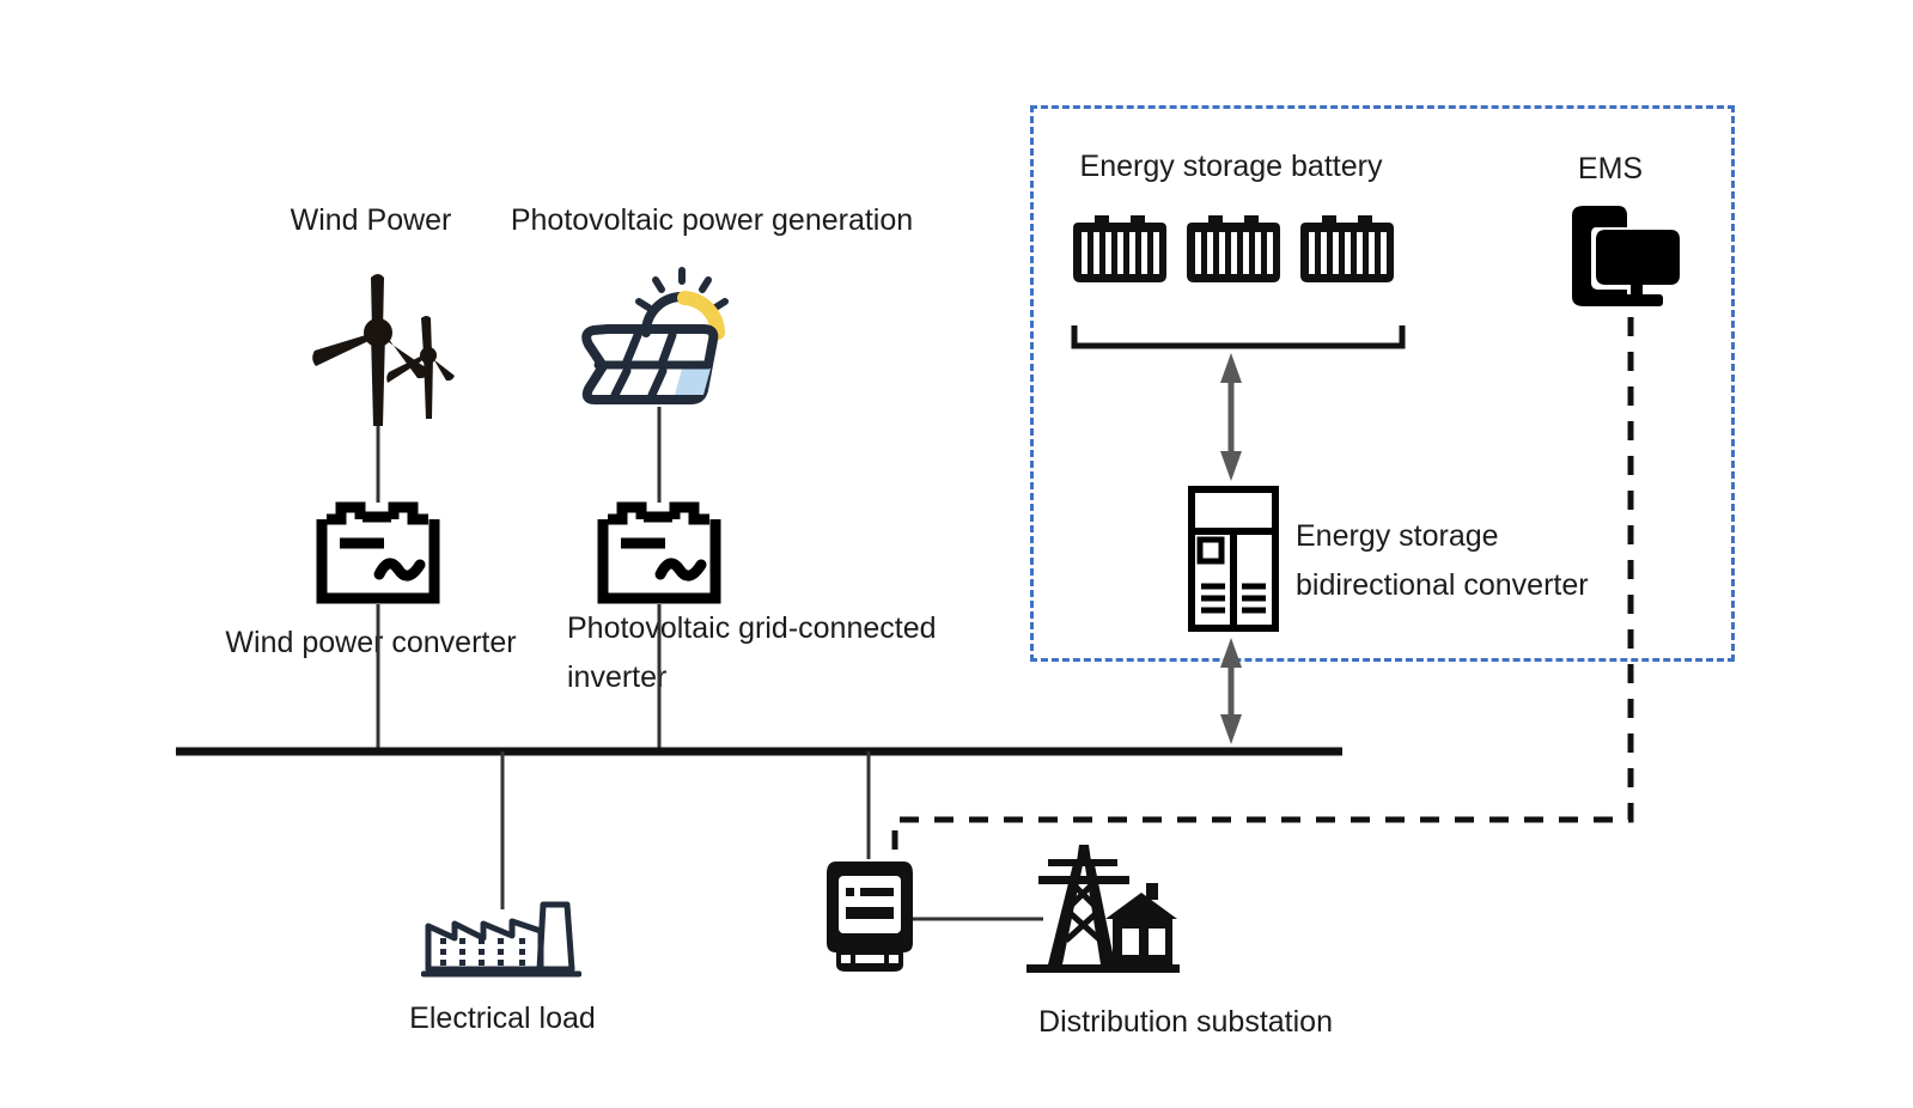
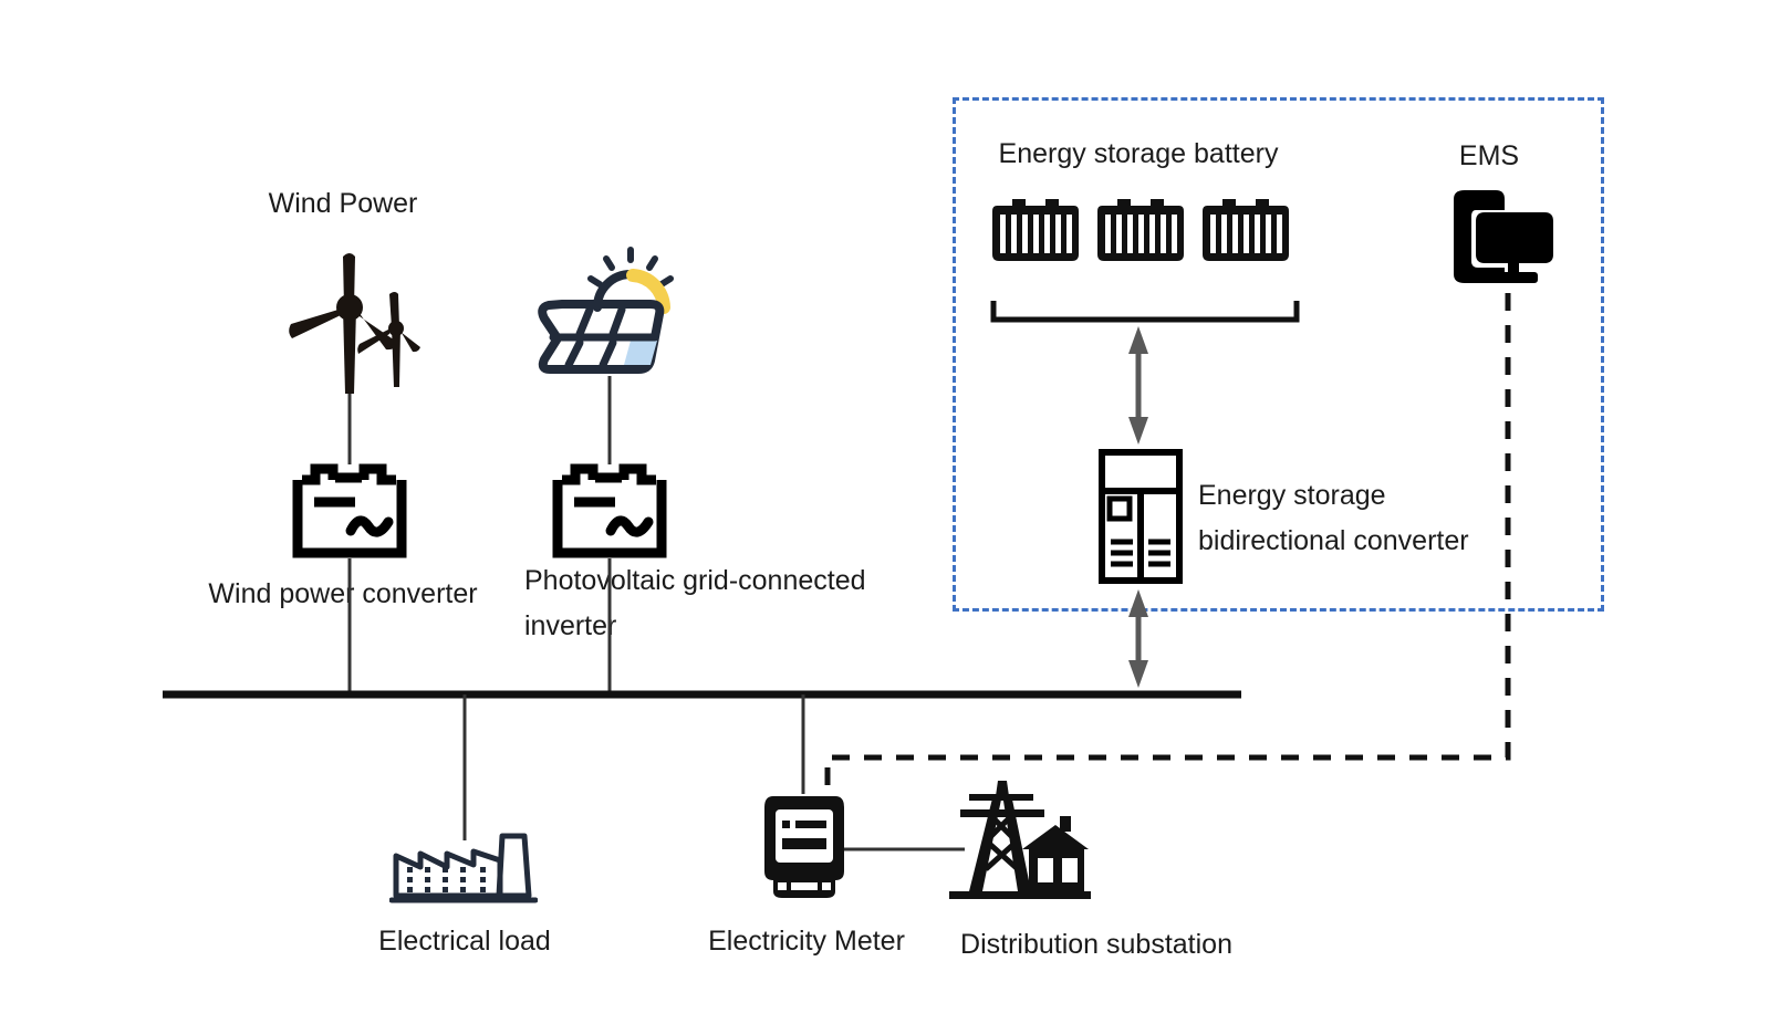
  Wind Power
- Photovoltaic power generation
  Wind powe converter
  Photovoltaic grid-connected
  inverter
  Energy storage battery
  EMS
  Energy storage
  bidirectional converter
  Electrical load
+ Electricity Meter
  Distribution substation
